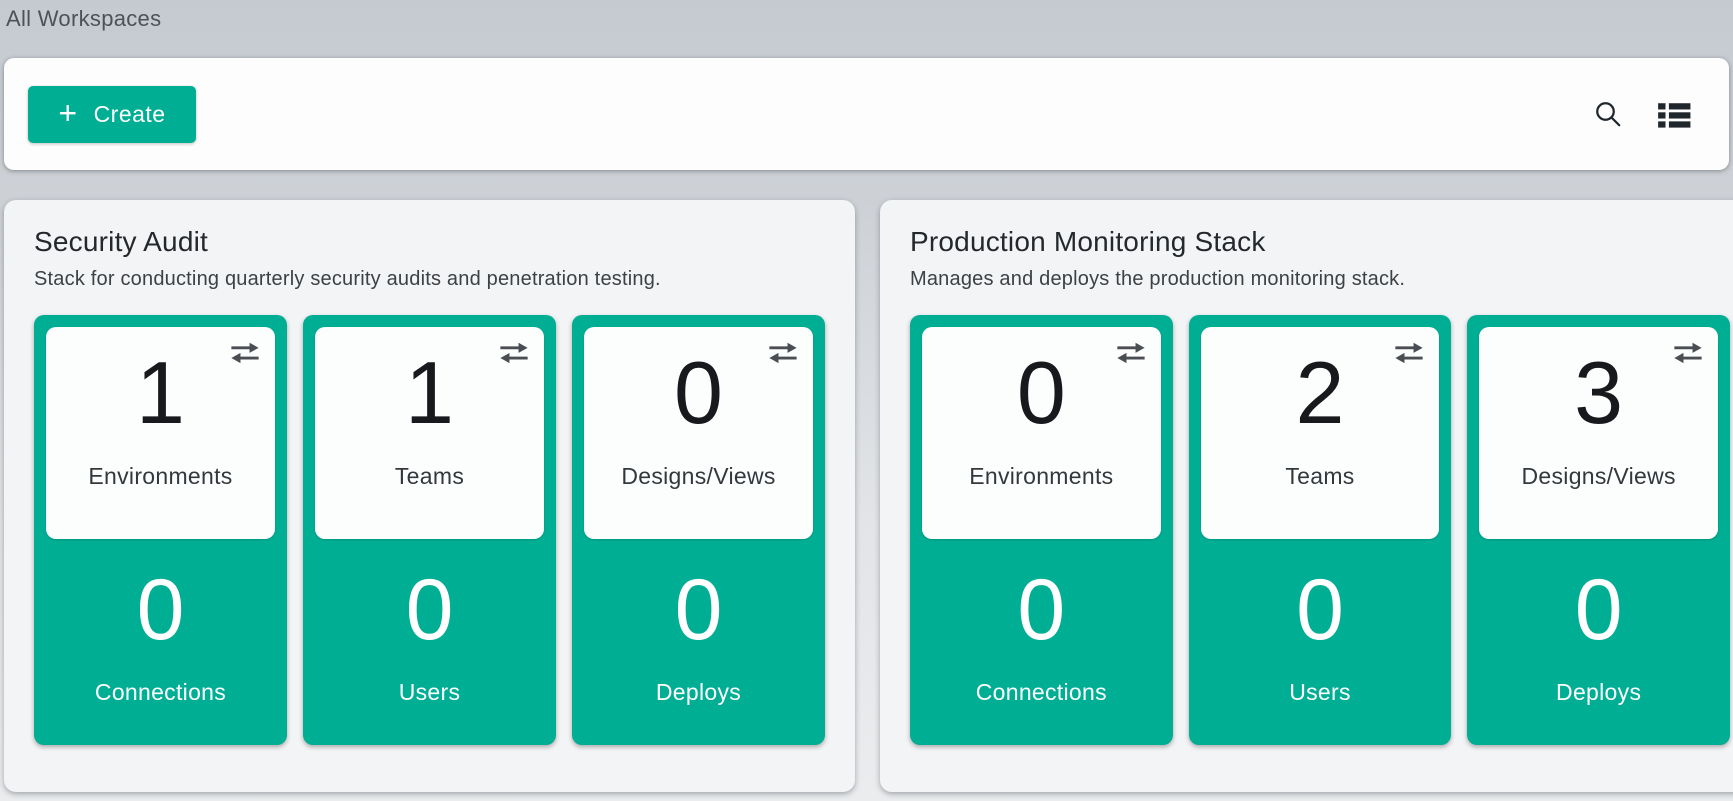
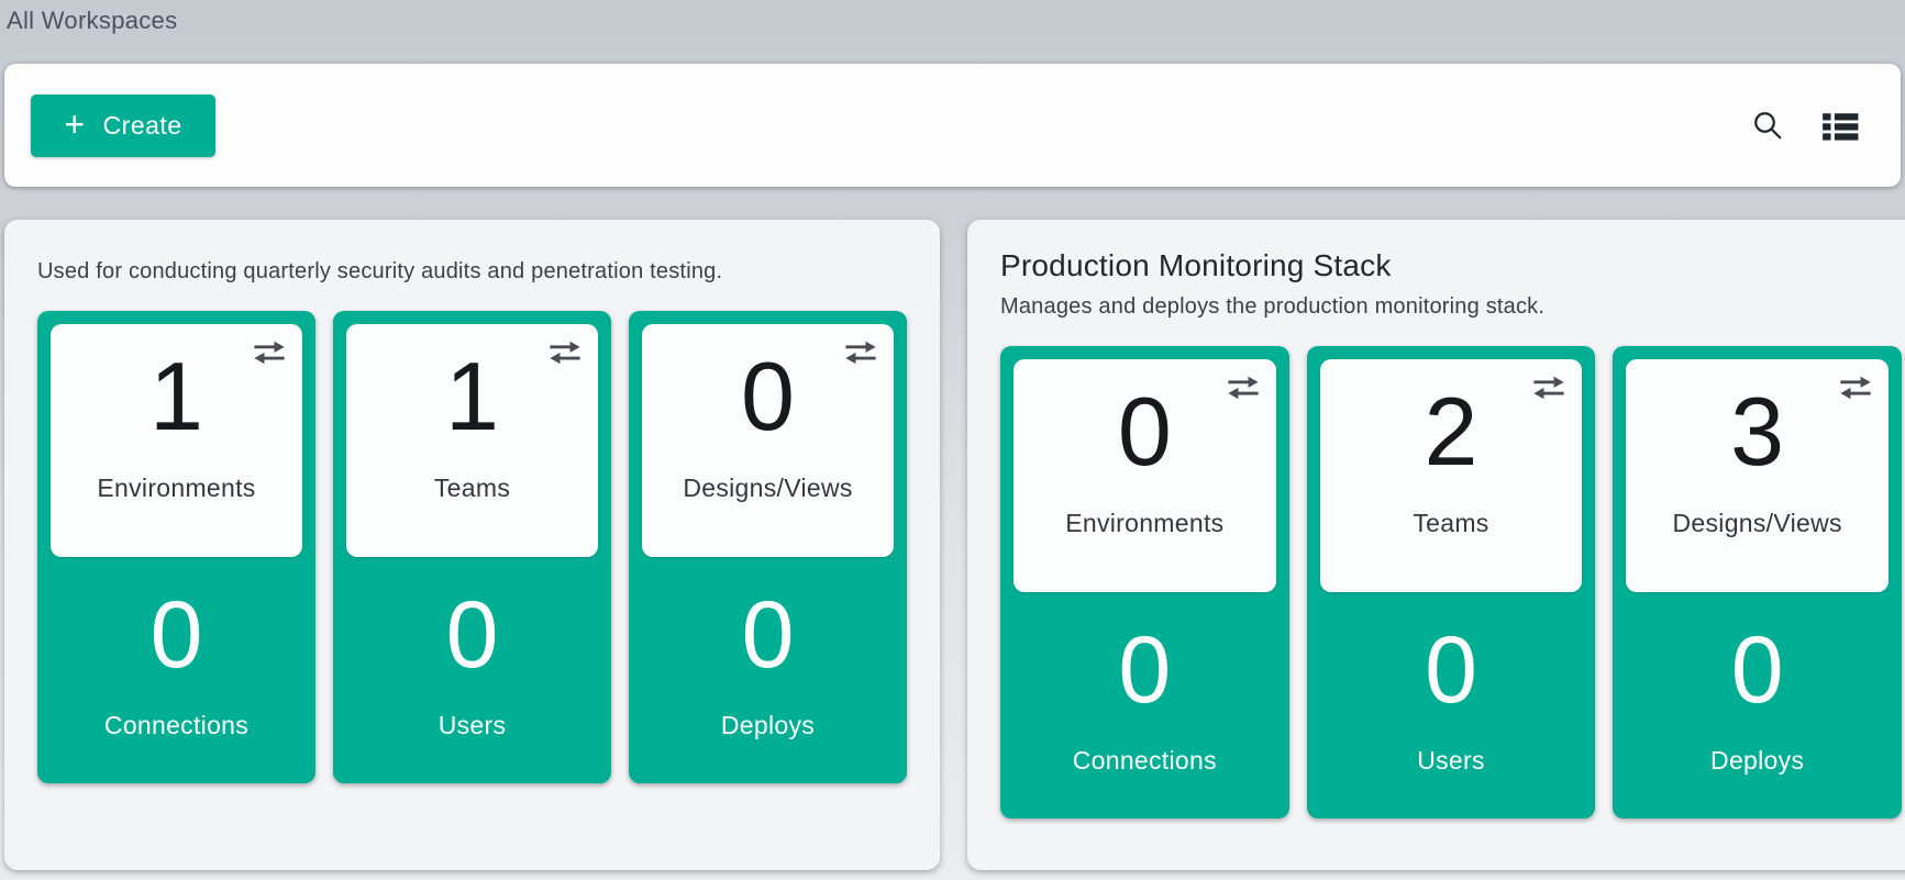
  All Workspaces
  +
  Create
- Security Audit
- Stack for conducting quarterly security audits and penetration testing.
+ Used for conducting quarterly security audits and penetration testing.
  1
  Environments
  0
  Connections
  1
  Teams
  0
  Users
  0
  Designs/Views
  0
  Deploys
  Production Monitoring Stack
  Manages and deploys the production monitoring stack.
  0
  Environments
  0
  Connections
  2
  Teams
  0
  Users
  3
  Designs/Views
  0
  Deploys
